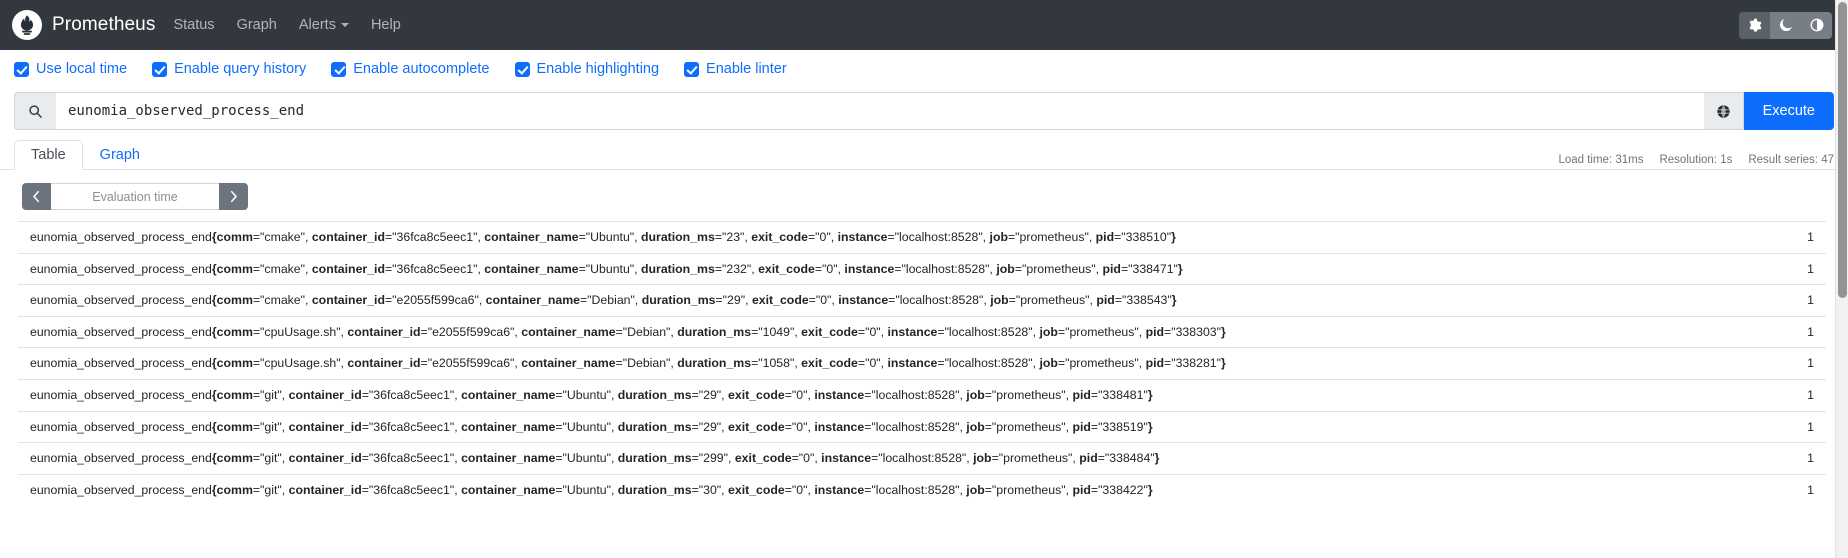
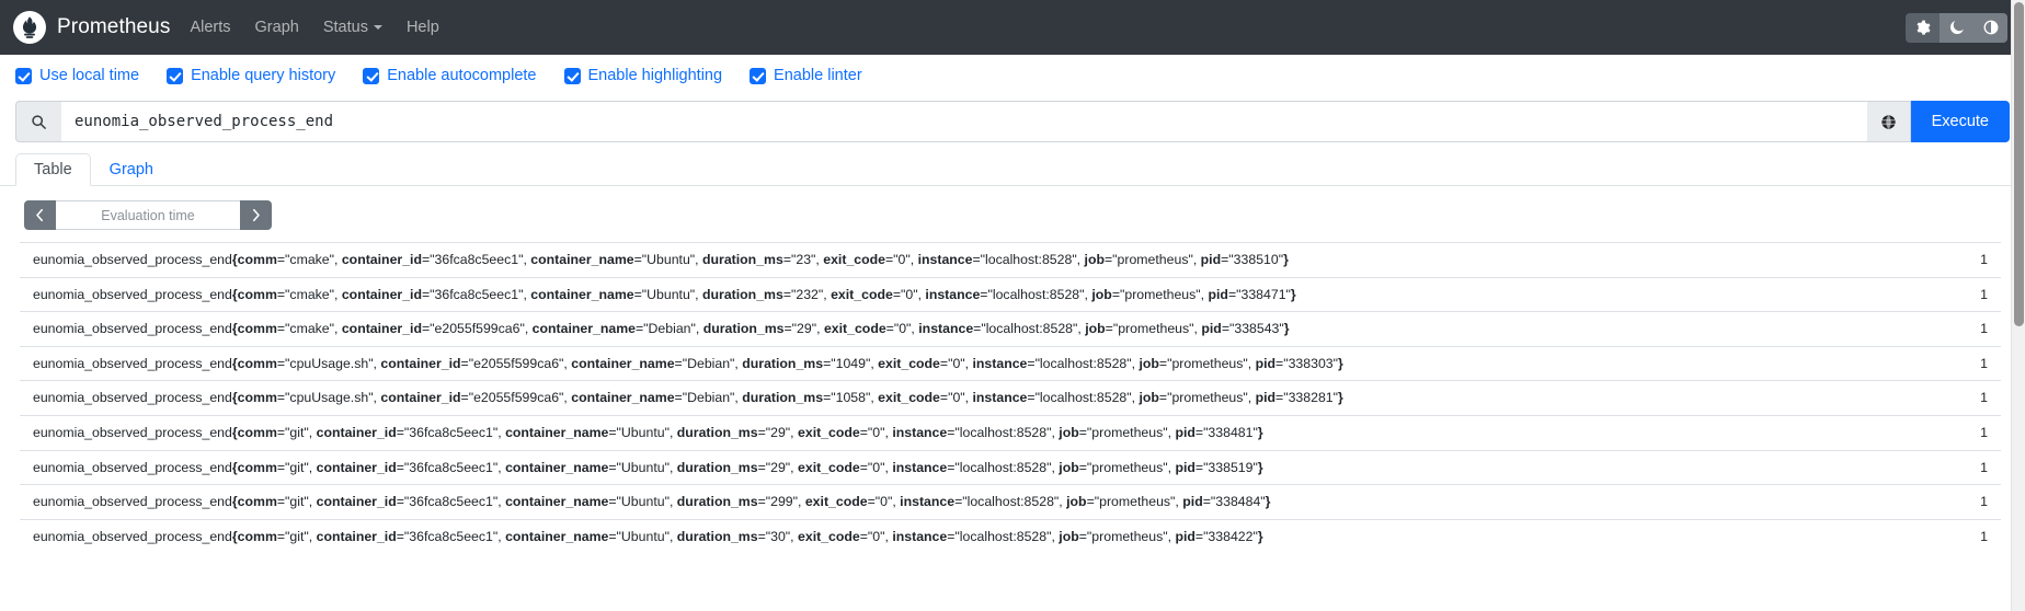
  Prometheus
- Status
+ Alerts
  Graph
- Alerts
+ Status
  Help
  Use local time
  Enable query history
  Enable autocomplete
  Enable highlighting
  Enable linter
  eunomia_observed_process_end
  Execute
  Table
  Graph
- Load time: 31ms
- Resolution: 1s
- Result series: 47
  Evaluation time
  eunomia_observed_process_end{comm="cmake", container_id="36fca8c5eec1", container_name="Ubuntu", duration_ms="23", exit_code="0", instance="localhost:8528", job="prometheus", pid="338510"}	1
  eunomia_observed_process_end{comm="cmake", container_id="36fca8c5eec1", container_name="Ubuntu", duration_ms="232", exit_code="0", instance="localhost:8528", job="prometheus", pid="338471"}	1
  eunomia_observed_process_end{comm="cmake", container_id="e2055f599ca6", container_name="Debian", duration_ms="29", exit_code="0", instance="localhost:8528", job="prometheus", pid="338543"}	1
  eunomia_observed_process_end{comm="cpuUsage.sh", container_id="e2055f599ca6", container_name="Debian", duration_ms="1049", exit_code="0", instance="localhost:8528", job="prometheus", pid="338303"}	1
  eunomia_observed_process_end{comm="cpuUsage.sh", container_id="e2055f599ca6", container_name="Debian", duration_ms="1058", exit_code="0", instance="localhost:8528", job="prometheus", pid="338281"}	1
  eunomia_observed_process_end{comm="git", container_id="36fca8c5eec1", container_name="Ubuntu", duration_ms="29", exit_code="0", instance="localhost:8528", job="prometheus", pid="338481"}	1
  eunomia_observed_process_end{comm="git", container_id="36fca8c5eec1", container_name="Ubuntu", duration_ms="29", exit_code="0", instance="localhost:8528", job="prometheus", pid="338519"}	1
  eunomia_observed_process_end{comm="git", container_id="36fca8c5eec1", container_name="Ubuntu", duration_ms="299", exit_code="0", instance="localhost:8528", job="prometheus", pid="338484"}	1
  eunomia_observed_process_end{comm="git", container_id="36fca8c5eec1", container_name="Ubuntu", duration_ms="30", exit_code="0", instance="localhost:8528", job="prometheus", pid="338422"}	1
